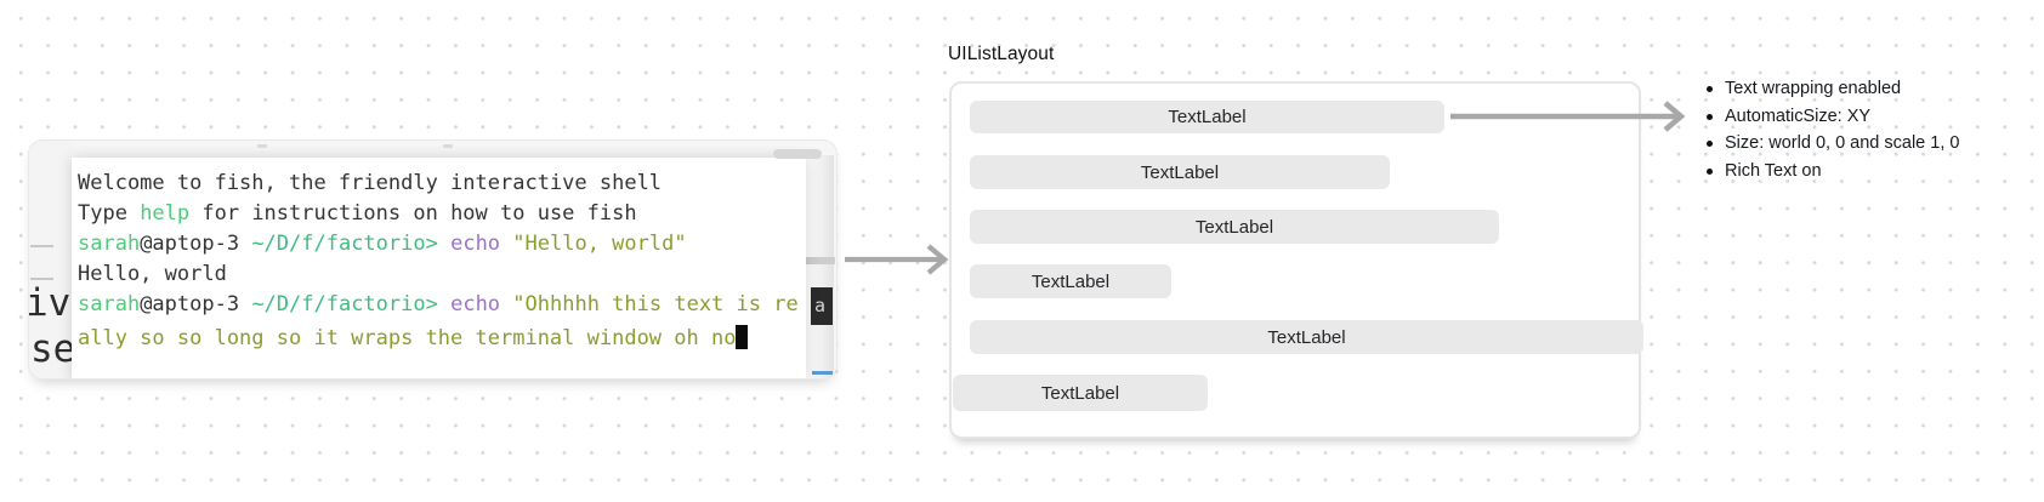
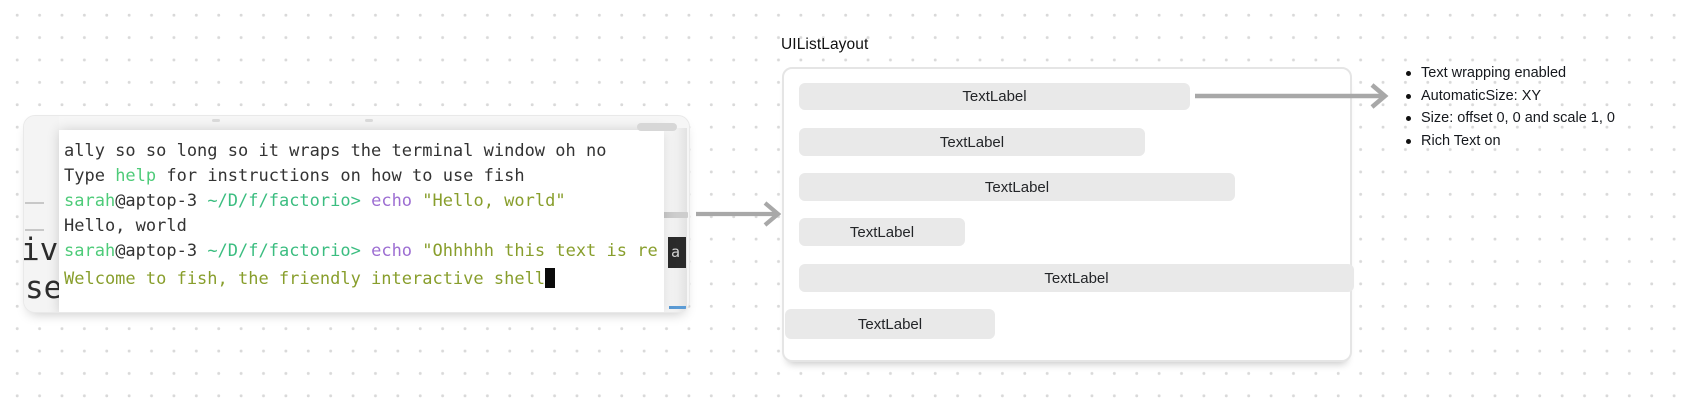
  iv
  se
  a
- Welcome to fish, the friendly interactive shell
+ ally so so long so it wraps the terminal window oh no
  Type help for instructions on how to use fish
  sarah@aptop-3 ~/D/f/factorio> echo "Hello, world"
  Hello, world
  sarah@aptop-3 ~/D/f/factorio> echo "Ohhhhh this text is re
- ally so so long so it wraps the terminal window oh no
+ Welcome to fish, the friendly interactive shell
  UIListLayout
  TextLabel
  TextLabel
  TextLabel
  TextLabel
  TextLabel
  TextLabel
  Text wrapping enabled
  AutomaticSize: XY
- Size: world 0, 0 and scale 1, 0
+ Size: offset 0, 0 and scale 1, 0
  Rich Text on
